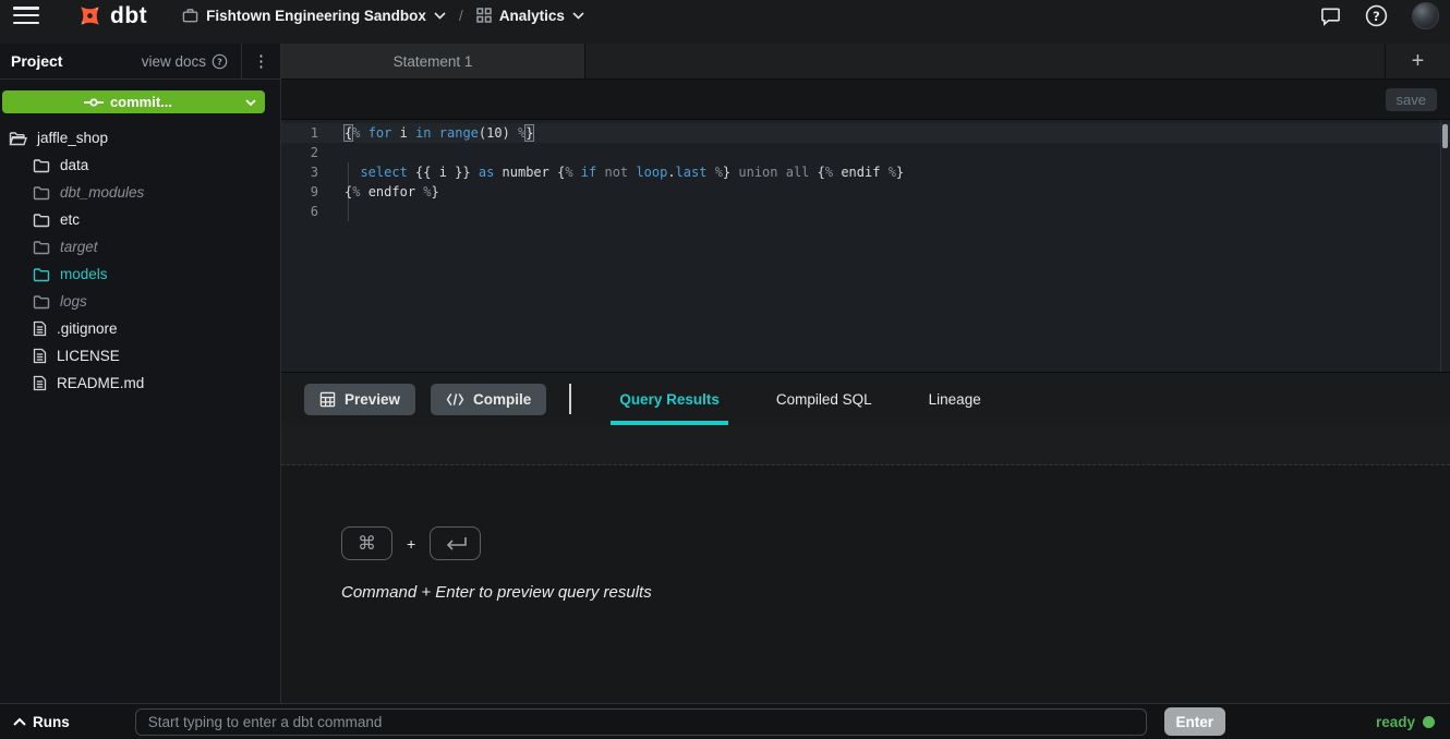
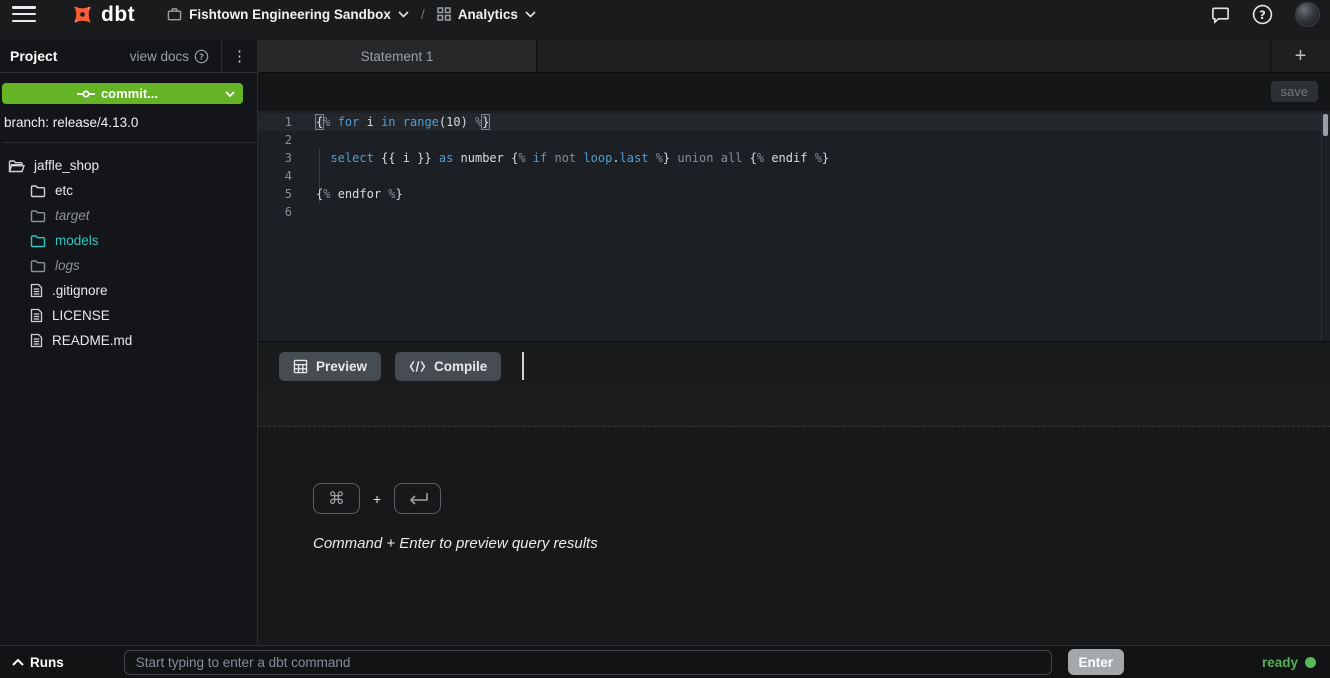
  dbt
  Fishtown Engineering Sandbox
  /
  Analytics
  ?
  Project
  view docs
  ?
  ⋮
  commit...
+ branch: release/4.13.0
  jaffle_shop
- data
- dbt_modules
  etc
  target
  models
  logs
  .gitignore
  LICENSE
  README.md
  Statement 1
  +
  save
  1
  {% for i in range(10) %}
  2
  3
  select {{ i }} as number {% if not loop.last %} union all {% endif %}
+ 4
- 9
+ 5
  {% endfor %}
  6
  Preview
  Compile
- Query Results
- Compiled SQL
- Lineage
  ⌘
  +
  Command + Enter to preview query results
  Runs
  Start typing to enter a dbt command
  Enter
  ready
